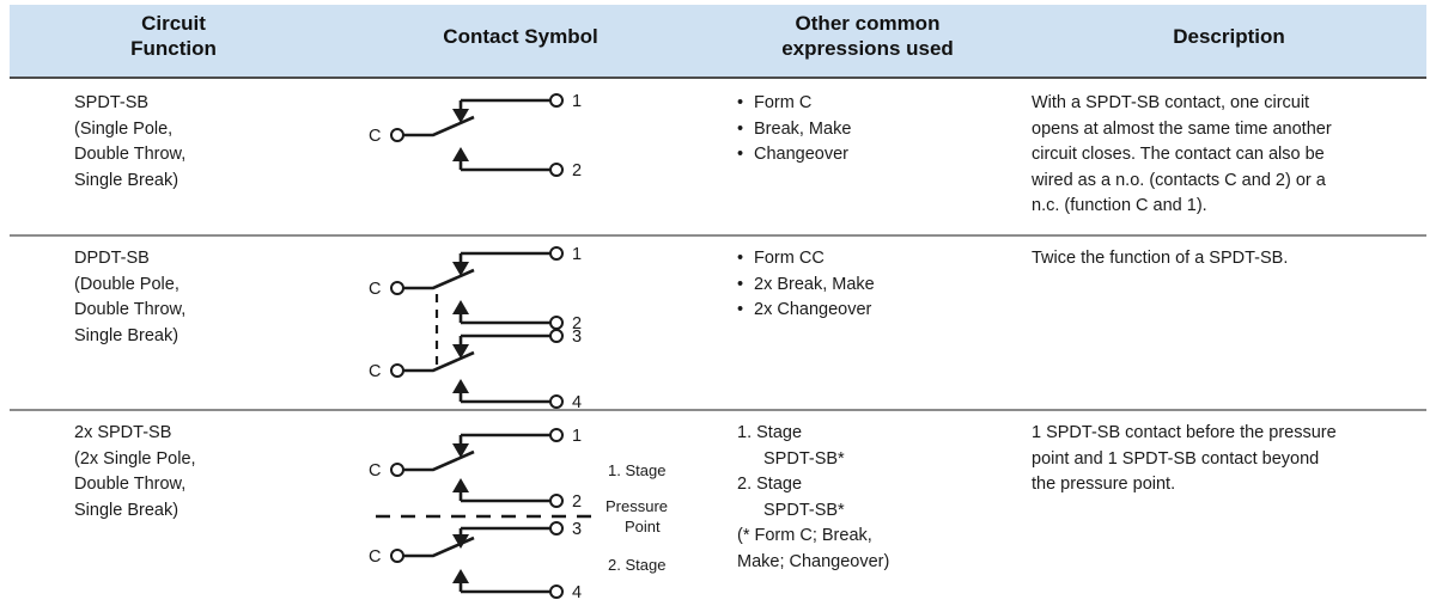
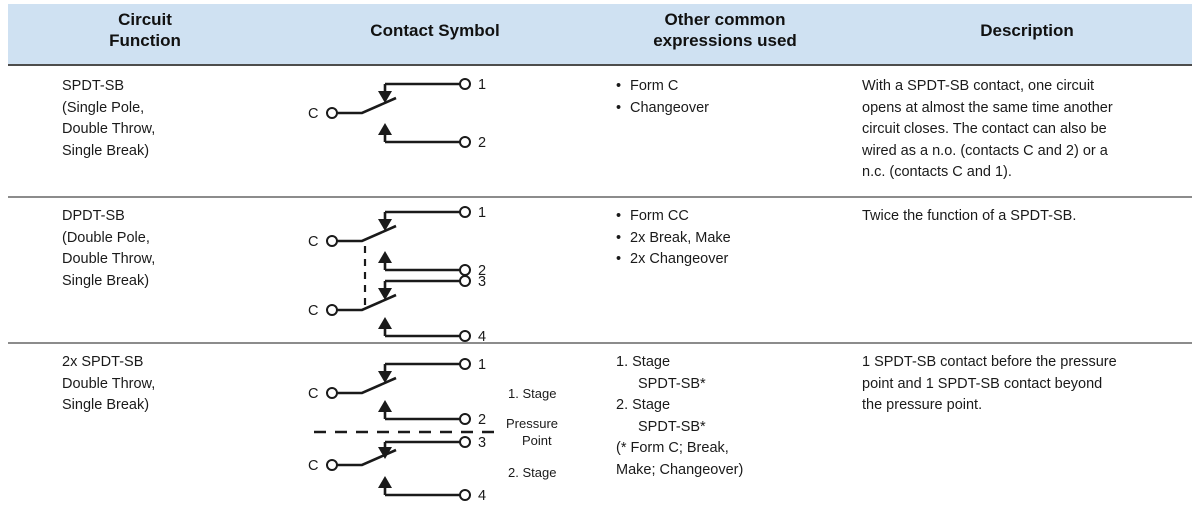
  Circuit
  Function
  Contact Symbol
  Other common
  expressions used
  Description
  SPDT-SB
  (Single Pole,
  Double Throw,
  Single Break)
  C
  1
  2
  Form C
- Break, Make
  Changeover
  With a SPDT-SB contact, one circuit
  opens at almost the same time another
  circuit closes. The contact can also be
  wired as a n.o. (contacts C and 2) or a
- n.c. (function C and 1).
+ n.c. (contacts C and 1).
  DPDT-SB
  (Double Pole,
  Double Throw,
  Single Break)
  C
  1
  2
  C
  3
  4
  Form CC
  2x Break, Make
  2x Changeover
  Twice the function of a SPDT-SB.
  2x SPDT-SB
- (2x Single Pole,
  Double Throw,
  Single Break)
  C
  1
  2
  C
  3
  4
  1. Stage
  Pressure
  Point
  2. Stage
  1. Stage
  SPDT-SB*
  2. Stage
  SPDT-SB*
  (* Form C; Break,
  Make; Changeover)
  1 SPDT-SB contact before the pressure
  point and 1 SPDT-SB contact beyond
  the pressure point.
